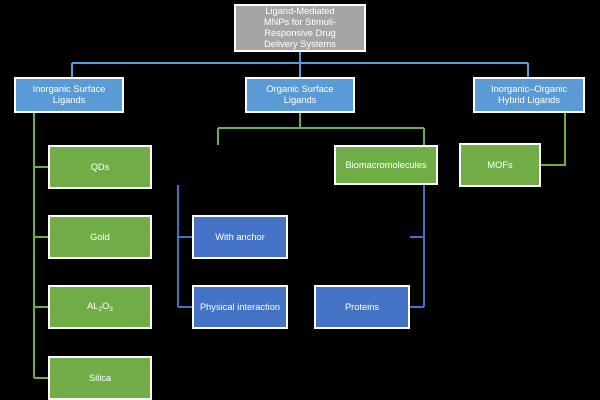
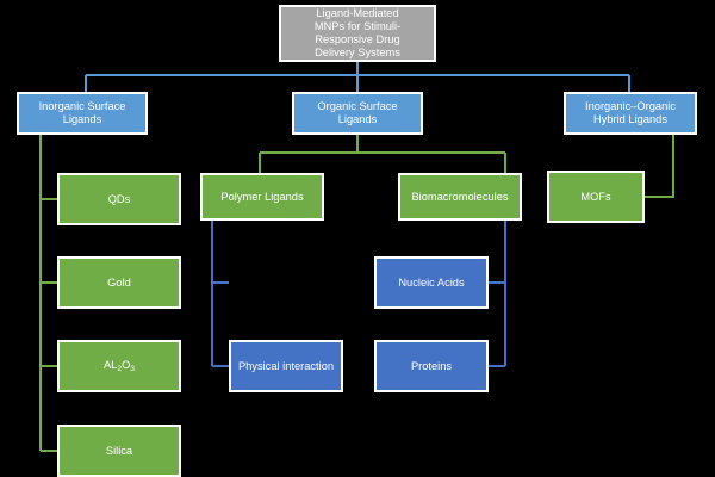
  Ligand-Mediated
  MNPs for Stimuli-
  Responsive Drug
  Delivery Systems
  Inorganic Surface
  Ligands
  Organic Surface
  Ligands
  Inorganic–Organic
  Hybrid Ligands
  QDs
  Gold
  Silica
+ Polymer Ligands
  Biomacromolecules
  MOFs
- With anchor
  Physical interaction
+ Nucleic Acids
  Proteins
